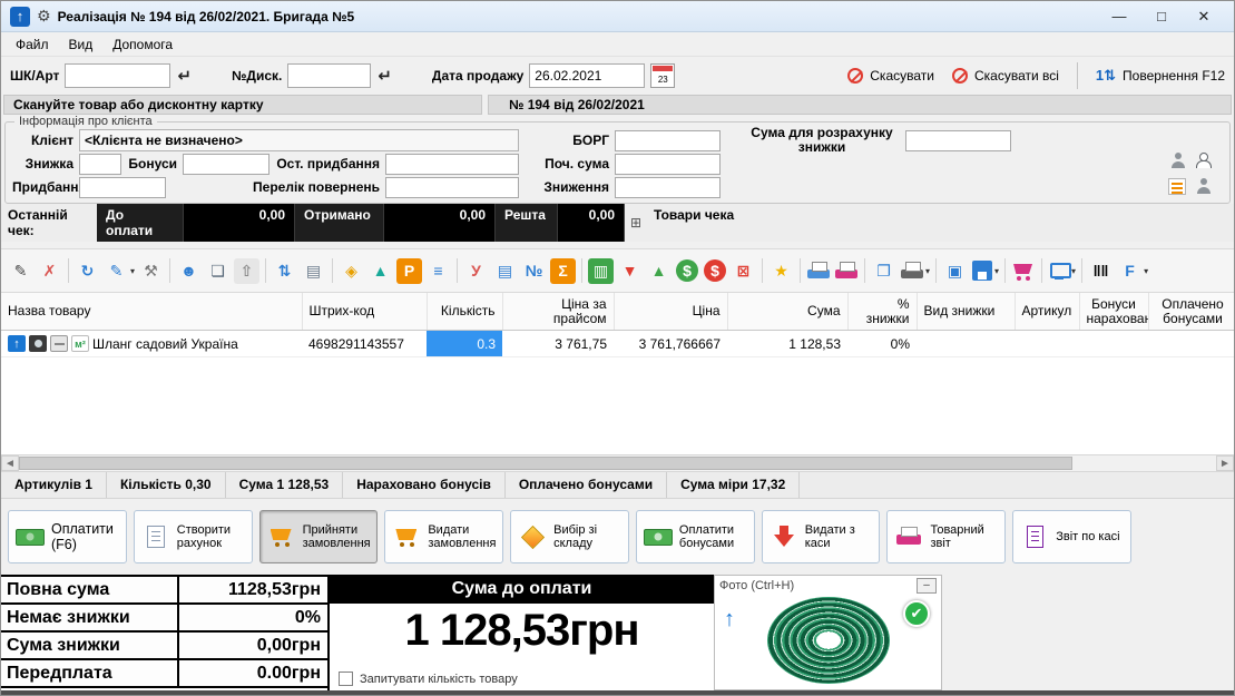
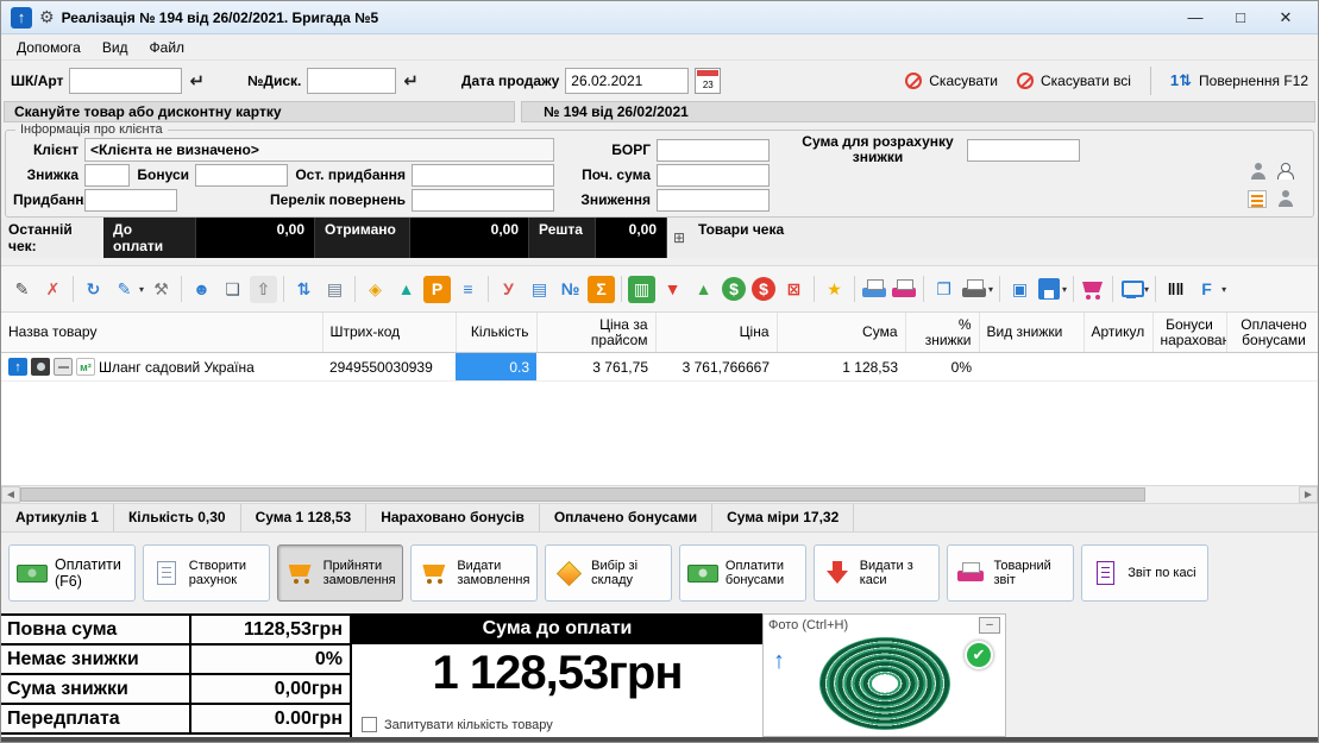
  ↑
  ⚙
  Реалізація № 194 від 26/02/2021. Бригада №5
  —
  □
  ✕
- Файл
+ Допомога
  Вид
- Допомога
+ Файл
  ШК/Арт
  ↵
  №Диск.
  ↵
  Дата продажу
  26.02.2021
  23
  Скасувати
  Скасувати всі
  1⇅
  Повернення F12
  Скануйте товар або дисконтну картку
  № 194 від 26/02/2021
  Інформація про клієнта
  Клієнт
  <Клієнта не визначено>
  БОРГ
  Сума для розрахунку знижки
  Знижка
  Бонуси
  Ост. придбання
  Поч. сума
  Придбанн
  Перелік повернень
  Зниження
  Останній чек:
  До оплати
  0,00
  Отримано
  0,00
  Решта
  0,00
  ⊞
  Товари чека
  ✎
  ✗
  ↻
  ✎
  ▾
  ⚒
  ☻
  ❏
  ⇧
  ⇅
  ▤
  ◈
  ▲
  P
  ≡
  У
  ▤
  №
  Σ
  ▥
  ▼
  ▲
  $
  $
  ⊠
  ★
  ❐
  ▾
  ▣
  ▾
  ▾
  ‖‖
  F
  ▾
  Назва товару	Штрих-код	Кількість	Ціна за прайсом	Ціна	Сума	% знижки	Вид знижки	Артикул	Бонуси нарахова	Оплачено бонусами
- ↑ м² Шланг садовий Україна	4698291143557	0.3	3 761,75	3 761,766667	1 128,53	0%
+ ↑ м² Шланг садовий Україна	2949550030939	0.3	3 761,75	3 761,766667	1 128,53	0%
  ◄
  ►
  Артикулів 1
  Кількість 0,30
  Сума 1 128,53
  Нараховано бонусів
  Оплачено бонусами
  Сума міри 17,32
  Оплатити (F6)
  Створити рахунок
  Прийняти замовлення
  Видати замовлення
  Вибір зі складу
  Оплатити бонусами
  Видати з каси
  Товарний звіт
  Звіт по касі
  Повна сума
  1128,53грн
  Немає знижки
  0%
  Сума знижки
  0,00грн
  Передплата
  0.00грн
  Сума до оплати
  1 128,53грн
  Запитувати кількість товару
  Фото (Ctrl+H)
  –
  ↑
  ✔
